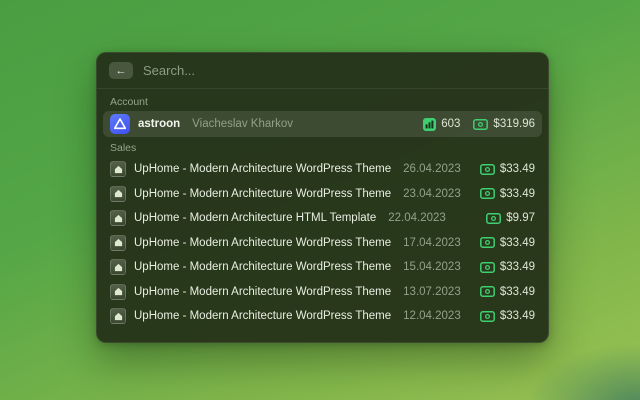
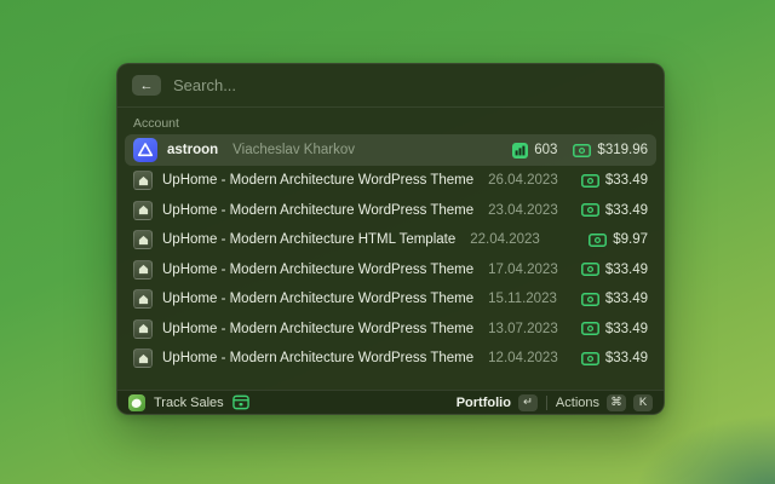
  ←
  Search...
  Account
  astroon
  Viacheslav Kharkov
  603
  $319.96
- Sales
  UpHome - Modern Architecture WordPress Theme
  26.04.2023
  $33.49
  UpHome - Modern Architecture WordPress Theme
  23.04.2023
  $33.49
  UpHome - Modern Architecture HTML Template
  22.04.2023
  $9.97
  UpHome - Modern Architecture WordPress Theme
  17.04.2023
  $33.49
  UpHome - Modern Architecture WordPress Theme
- 15.04.2023
+ 15.11.2023
  $33.49
  UpHome - Modern Architecture WordPress Theme
  13.07.2023
  $33.49
  UpHome - Modern Architecture WordPress Theme
  12.04.2023
  $33.49
+ Track Sales
+ Portfolio
+ ↵
+ Actions
+ ⌘
+ K
